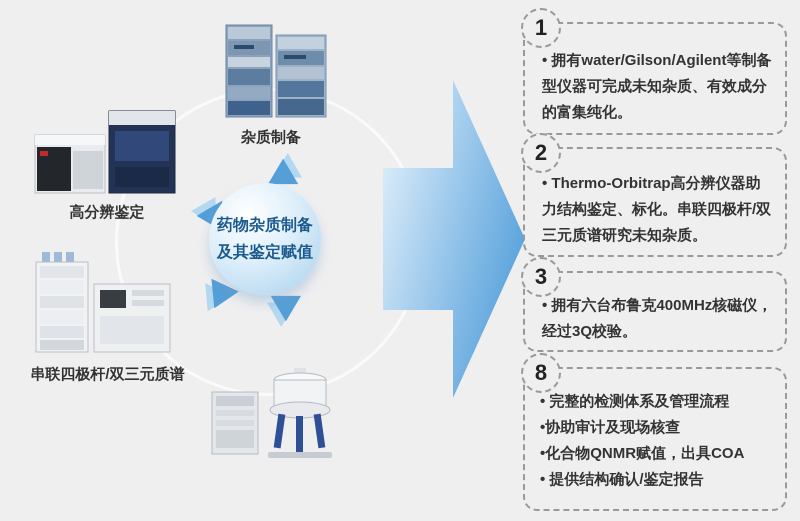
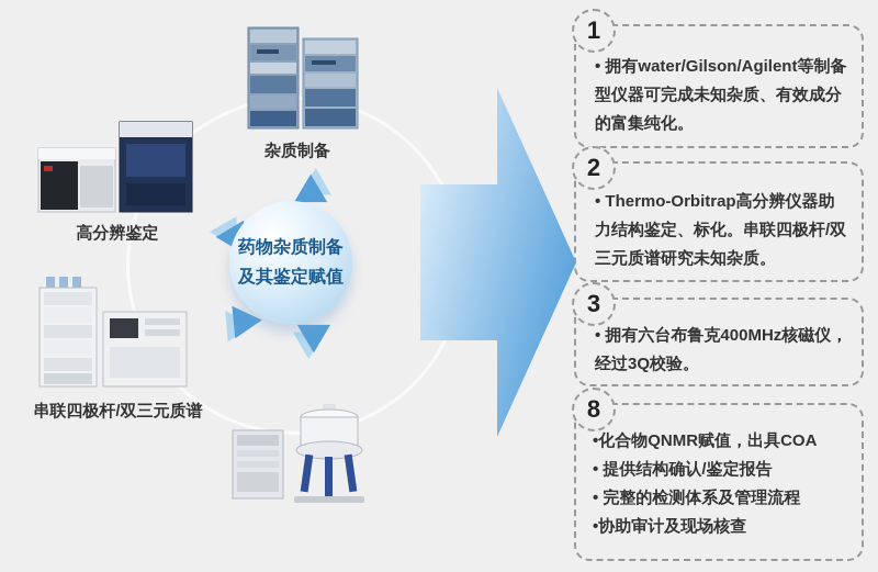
  杂质制备
  高分辨鉴定
  串联四极杆/双三元质谱
  药物杂质制备
  及其鉴定赋值
  1
  • 拥有water/Gilson/Agilent等制备型仪器可完成未知杂质、有效成分的富集纯化。
  2
  • Thermo-Orbitrap高分辨仪器助力结构鉴定、标化。串联四极杆/双三元质谱研究未知杂质。
  3
  • 拥有六台布鲁克400MHz核磁仪，经过3Q校验。
  8
- • 完整的检测体系及管理流程
+ •化合物QNMR赋值，出具COA
- •协助审计及现场核查
+ • 提供结构确认/鉴定报告
- •化合物QNMR赋值，出具COA
+ • 完整的检测体系及管理流程
- • 提供结构确认/鉴定报告
+ •协助审计及现场核查
